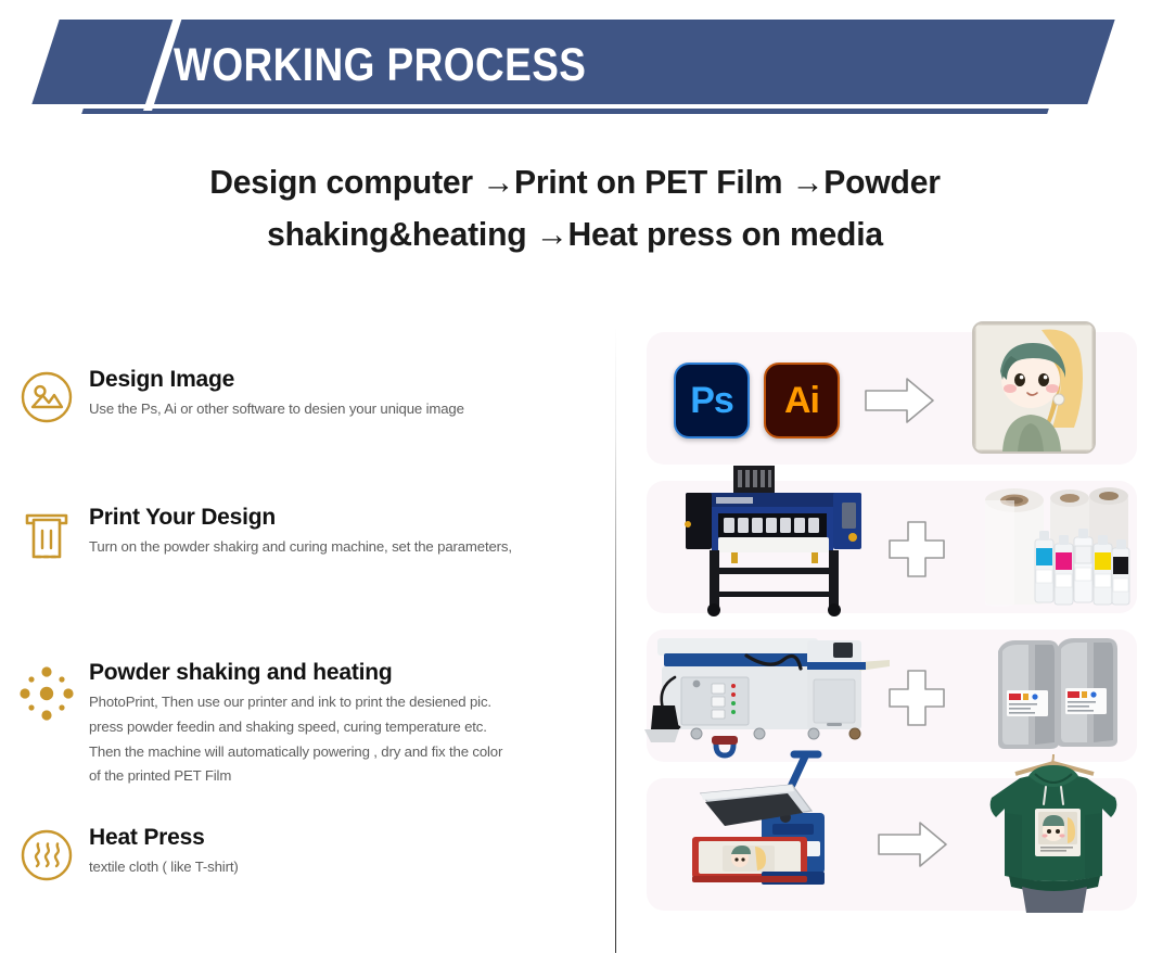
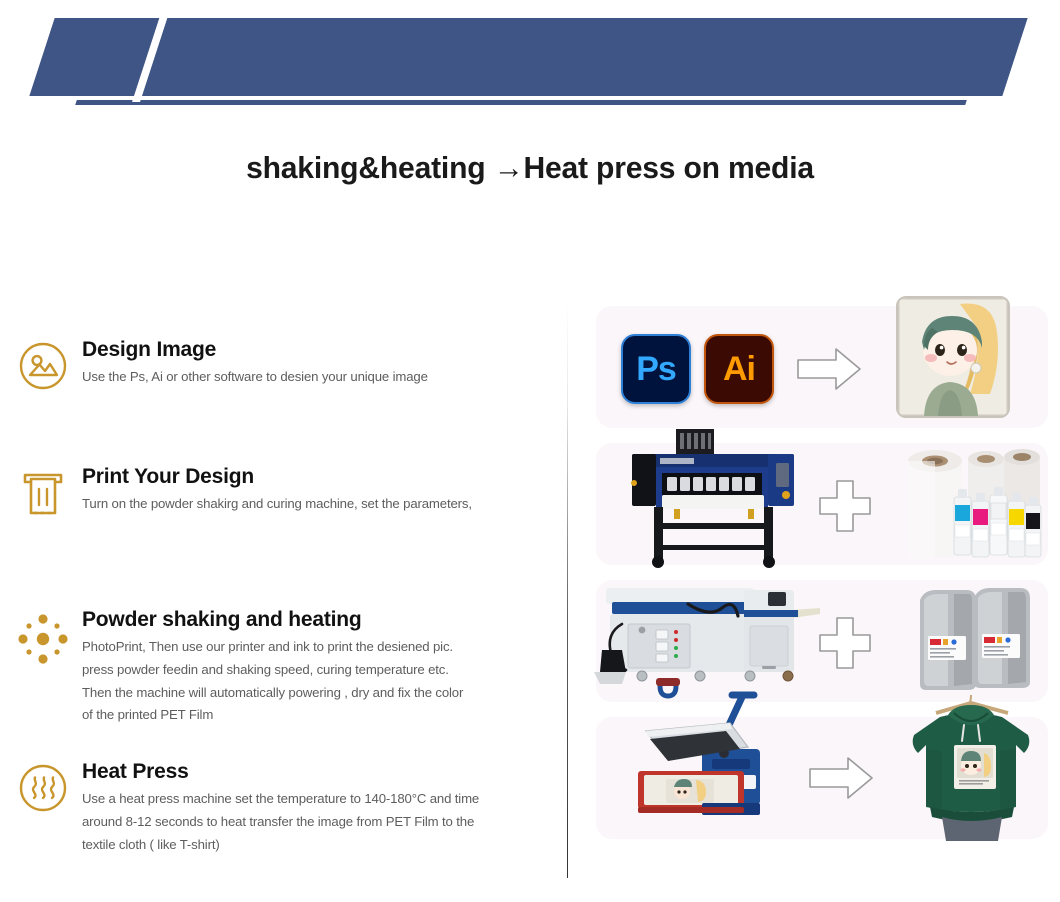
- WORKING PROCESS
- Design computer →Print on PET Film →Powder
  shaking&heating →Heat press on media
  Design Image
  Use the Ps, Ai or other software to desien your unique image
  Print Your Design
  Turn on the powder shakirg and curing machine, set the parameters,
  Powder shaking and heating
  PhotoPrint, Then use our printer and ink to print the desiened pic.
  press powder feedin and shaking speed, curing temperature etc.
  Then the machine will automatically powering , dry and fix the color
  of the printed PET Film
  Heat Press
+ Use a heat press machine set the temperature to 140-180°C and time
+ around 8-12 seconds to heat transfer the image from PET Film to the
  textile cloth ( like T-shirt)
  Ps
  Ai
